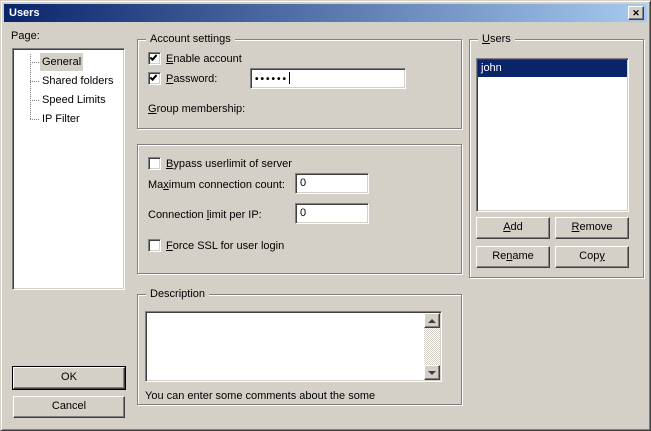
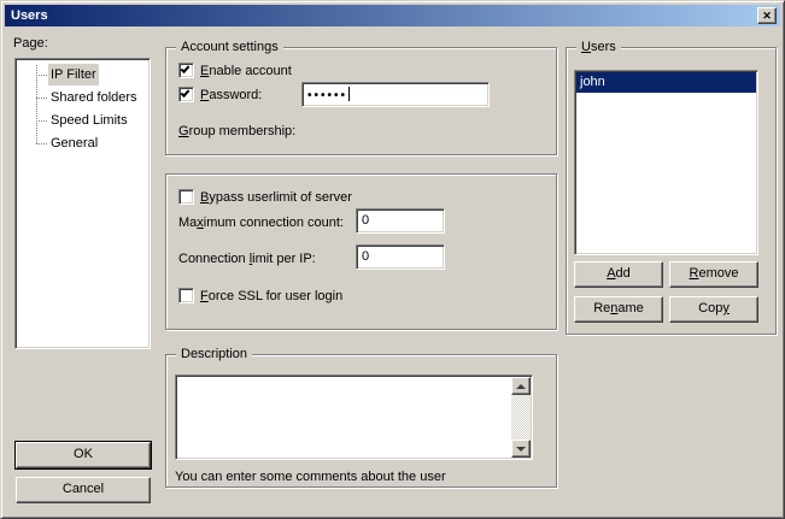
  Users
  ✕
  Page:
- General
+ IP Filter
  Shared folders
  Speed Limits
- IP Filter
+ General
  Account settings
  Enable account
  Password:
  ••••••
  Group membership:
  Bypass userlimit of server
  Maximum connection count:
  0
  Connection limit per IP:
  0
  Force SSL for user login
  Description
- You can enter some comments about the some
+ You can enter some comments about the user
  Users
  john
  Add
  Remove
  Rename
  Copy
  OK
  Cancel
